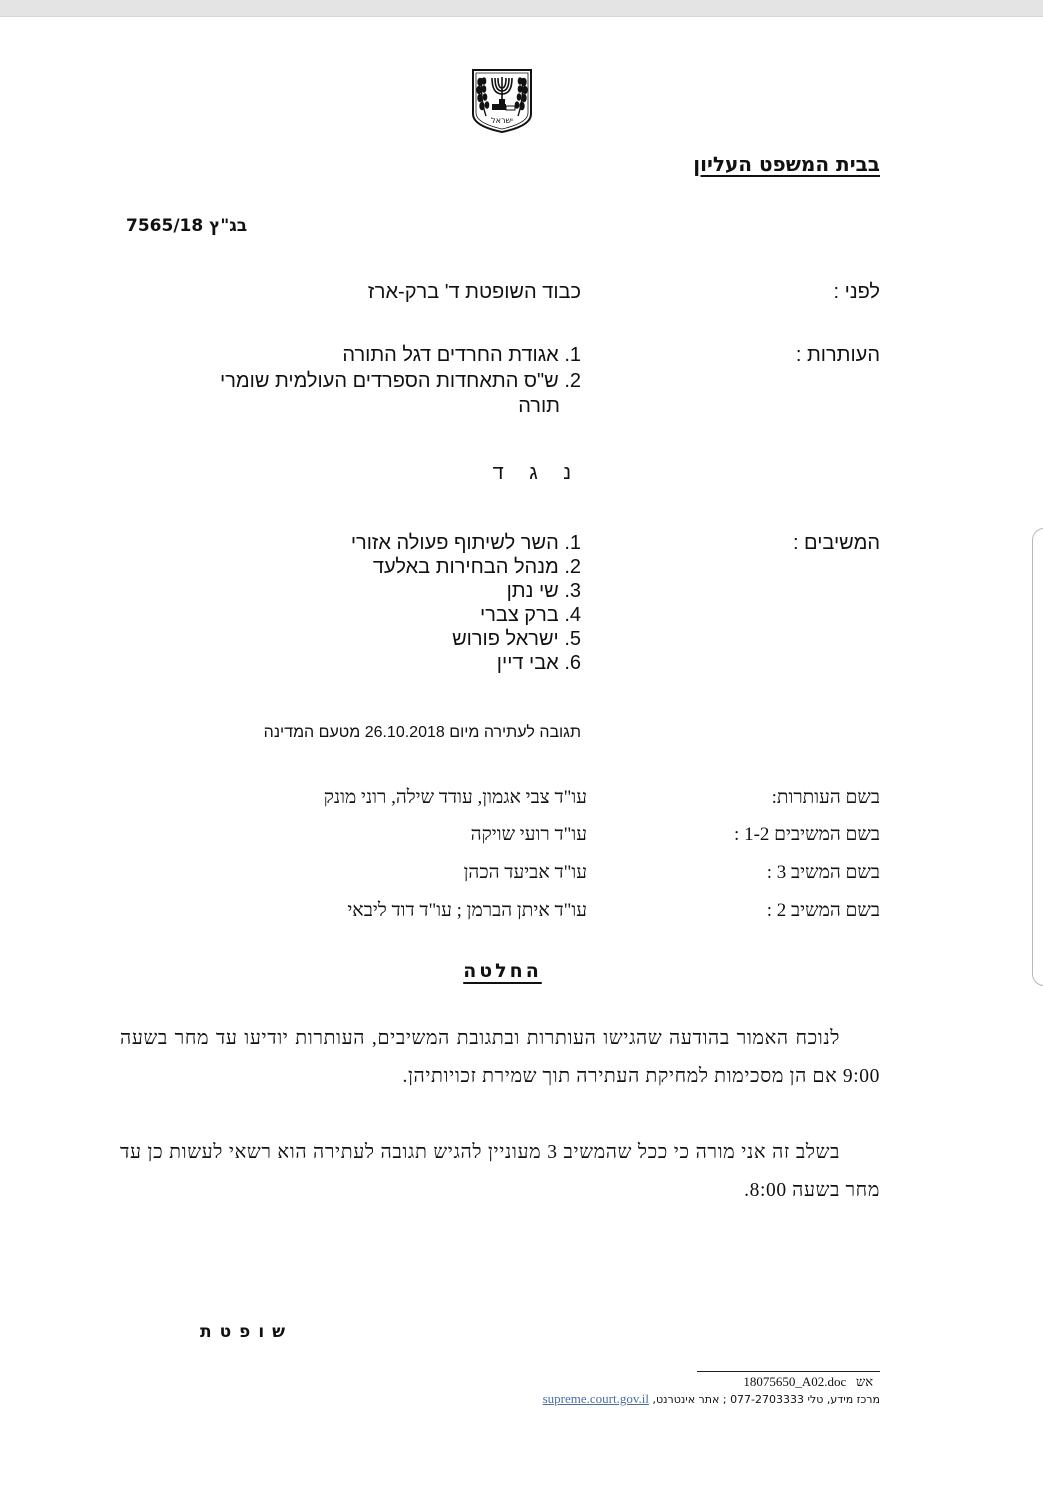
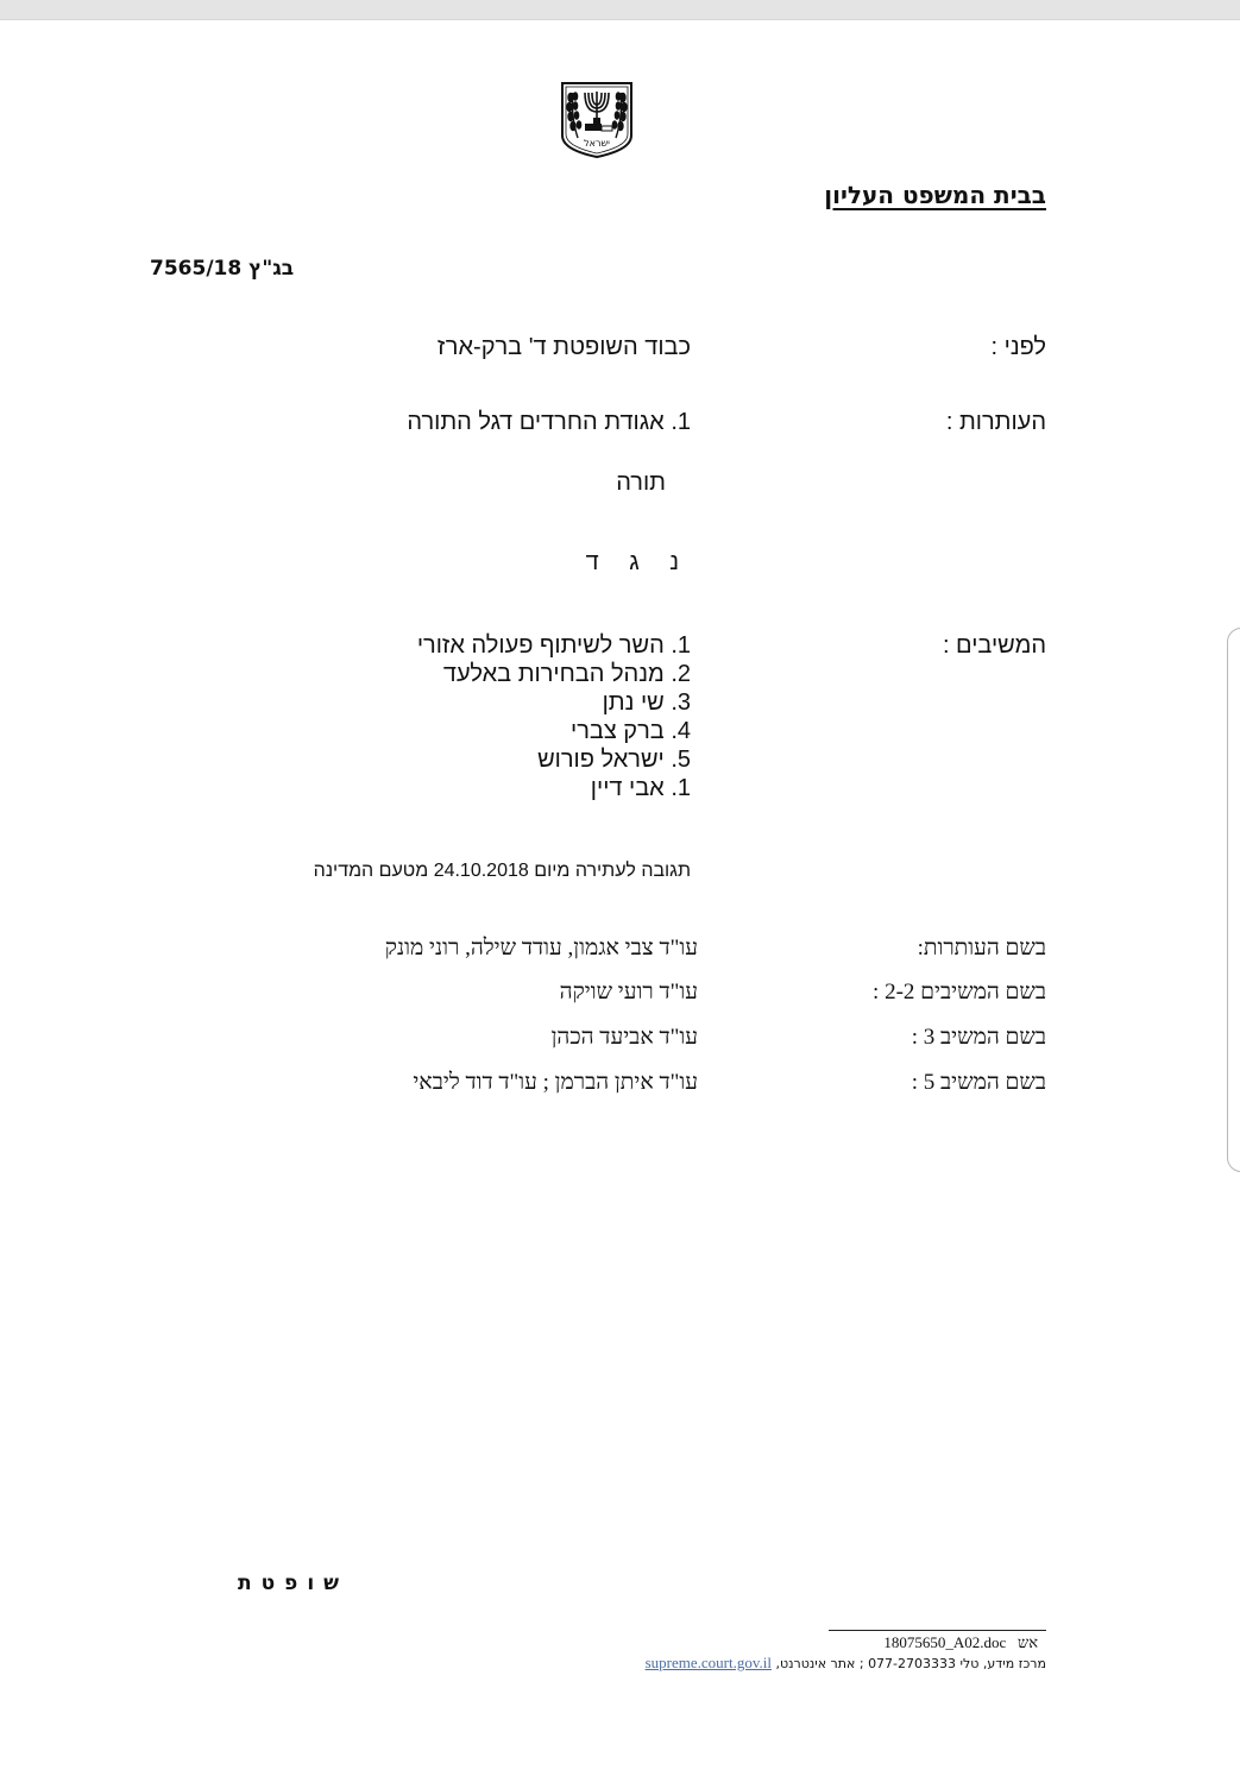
  ישראל
  בבית המשפט העליון
  בג"ץ 7565/18
  לפני :
  כבוד השופטת ד' ברק-ארז
  העותרות :
  1. אגודת החרדים דגל התורה
- 2. ש"ס התאחדות הספרדים העולמית שומרי
  תורה
  נ ג ד
  המשיבים :
  1. השר לשיתוף פעולה אזורי
  2. מנהל הבחירות באלעד
  3. שי נתן
  4. ברק צברי
  5. ישראל פורוש
- 6. אבי דיין
+ 1. אבי דיין
- תגובה לעתירה מיום 26.10.2018 מטעם המדינה
+ תגובה לעתירה מיום 24.10.2018 מטעם המדינה
  בשם העותרות:
  עו"ד צבי אגמון, עודד שילה, רוני מונק
- בשם המשיבים 1-2 :
+ בשם המשיבים 2-2 :
  עו"ד רועי שויקה
  בשם המשיב 3 :
  עו"ד אביעד הכהן
- בשם המשיב 2 :
+ בשם המשיב 5 :
  עו"ד איתן הברמן ; עו"ד דוד ליבאי
- החלטה
- לנוכח האמור בהודעה שהגישו העותרות ובתגובת המשיבים, העותרות יודיעו עד מחר בשעה 9:00 אם הן מסכימות למחיקת העתירה תוך שמירת זכויותיהן.
- בשלב זה אני מורה כי ככל שהמשיב 3 מעוניין להגיש תגובה לעתירה הוא רשאי לעשות כן עד מחר בשעה 8:00.
  שופטת
  18075650_A02.doc אש
  מרכז מידע, טלי 077-2703333 ; אתר אינטרנט, supreme.court.gov.il
